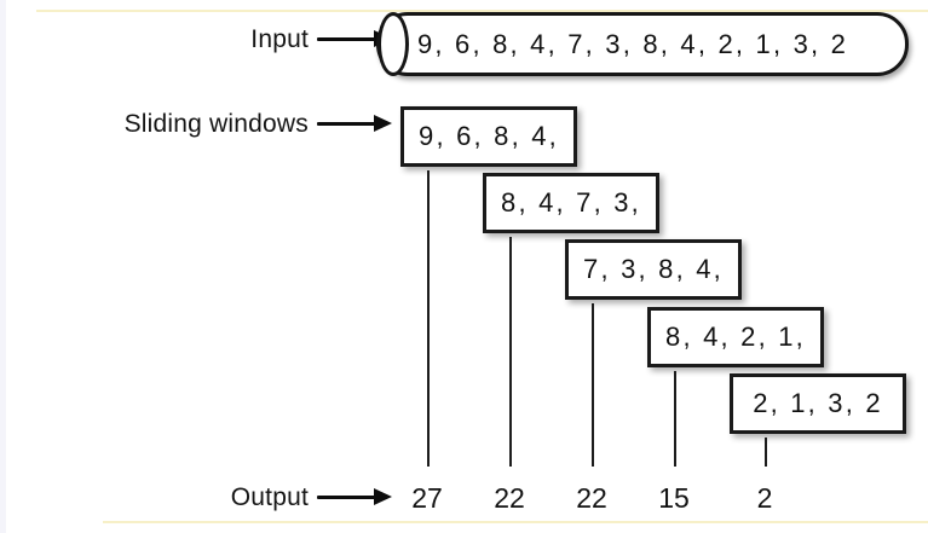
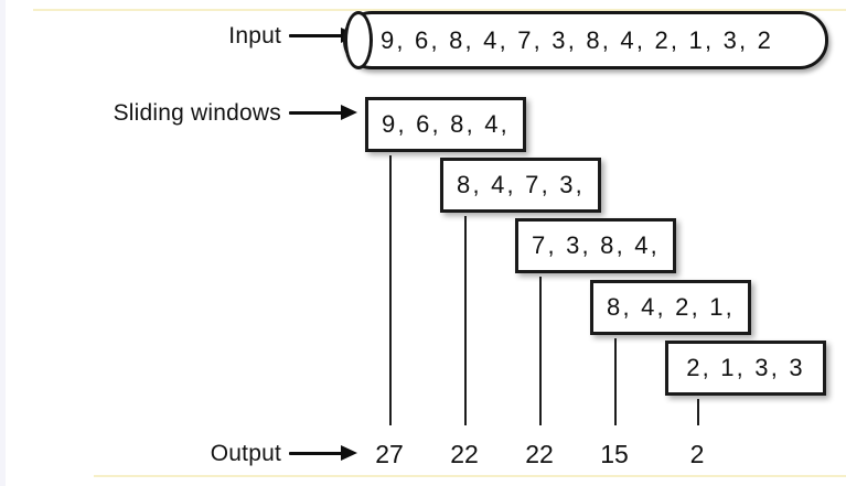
  Input
  9, 6, 8, 4, 7, 3, 8, 4, 2, 1, 3, 2
  Sliding windows
  9, 6, 8, 4,
  8, 4, 7, 3,
  7, 3, 8, 4,
  8, 4, 2, 1,
- 2, 1, 3, 2
+ 2, 1, 3, 3
  Output
  27
  22
  22
  15
  2
